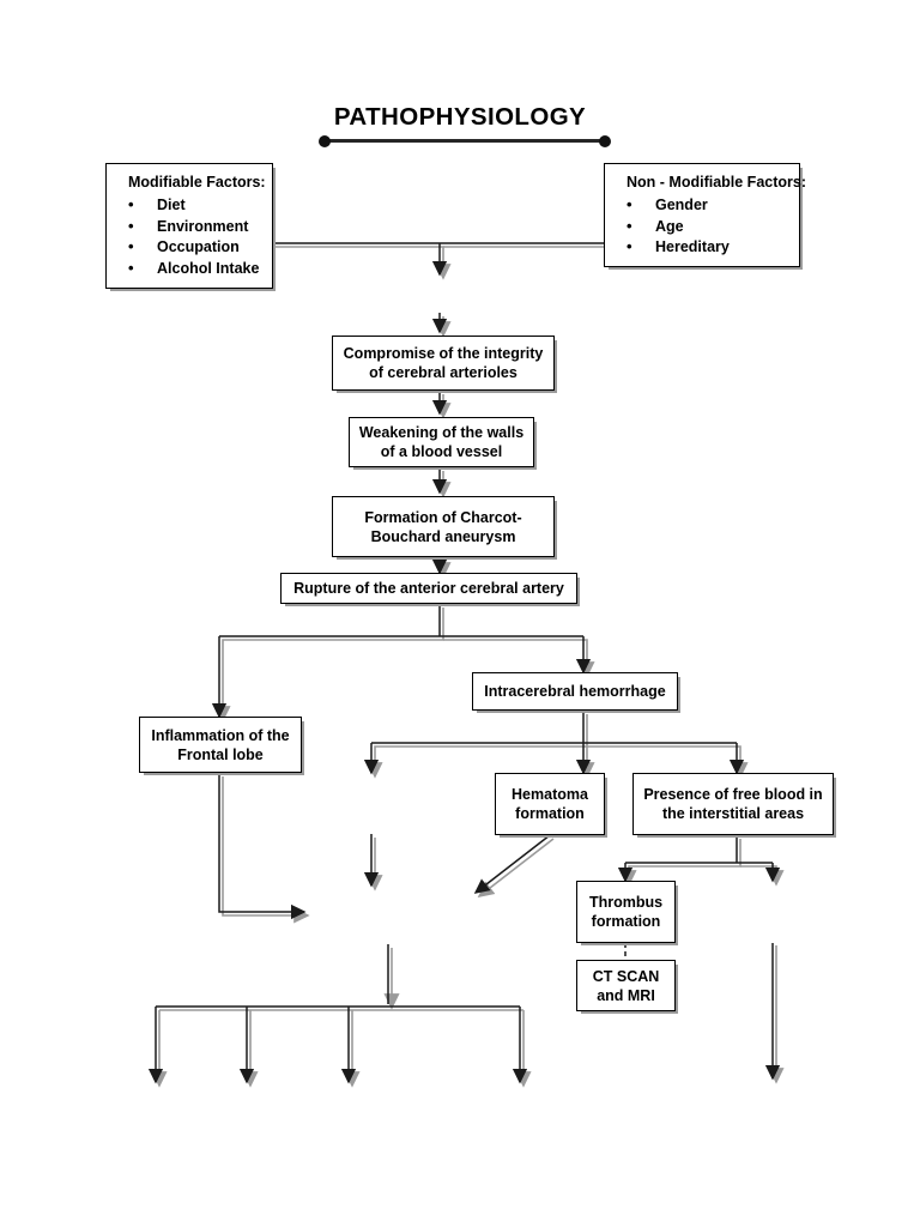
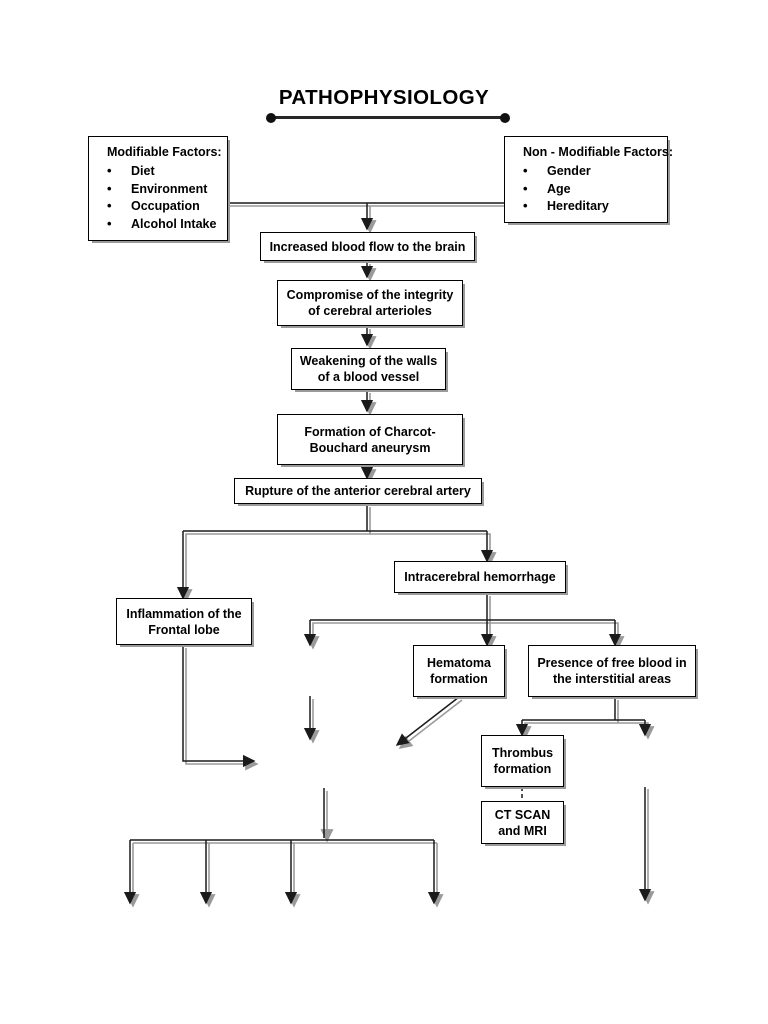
  PATHOPHYSIOLOGY
  Modifiable Factors:
  Diet
  Environment
  Occupation
  Alcohol Intake
  Non - Modifiable Factors:
  Gender
  Age
  Hereditary
+ Increased blood flow to the brain
  Compromise of the integrity
  of cerebral arterioles
  Weakening of the walls
  of a blood vessel
  Formation of Charcot-
  Bouchard aneurysm
  Rupture of the anterior cerebral artery
  Intracerebral hemorrhage
  Inflammation of the
  Frontal lobe
  Hematoma
  formation
  Presence of free blood in
  the interstitial areas
  Thrombus
  formation
  CT SCAN
  and MRI
